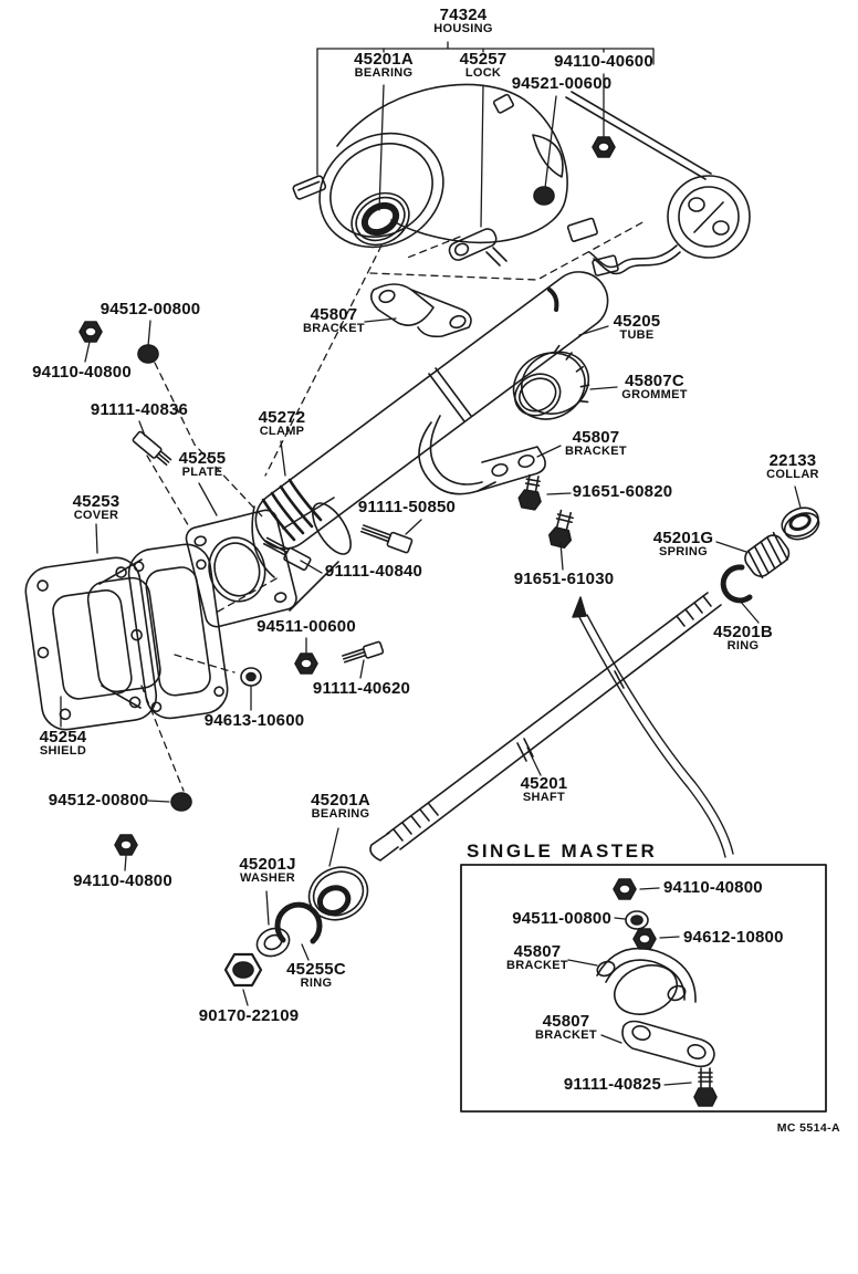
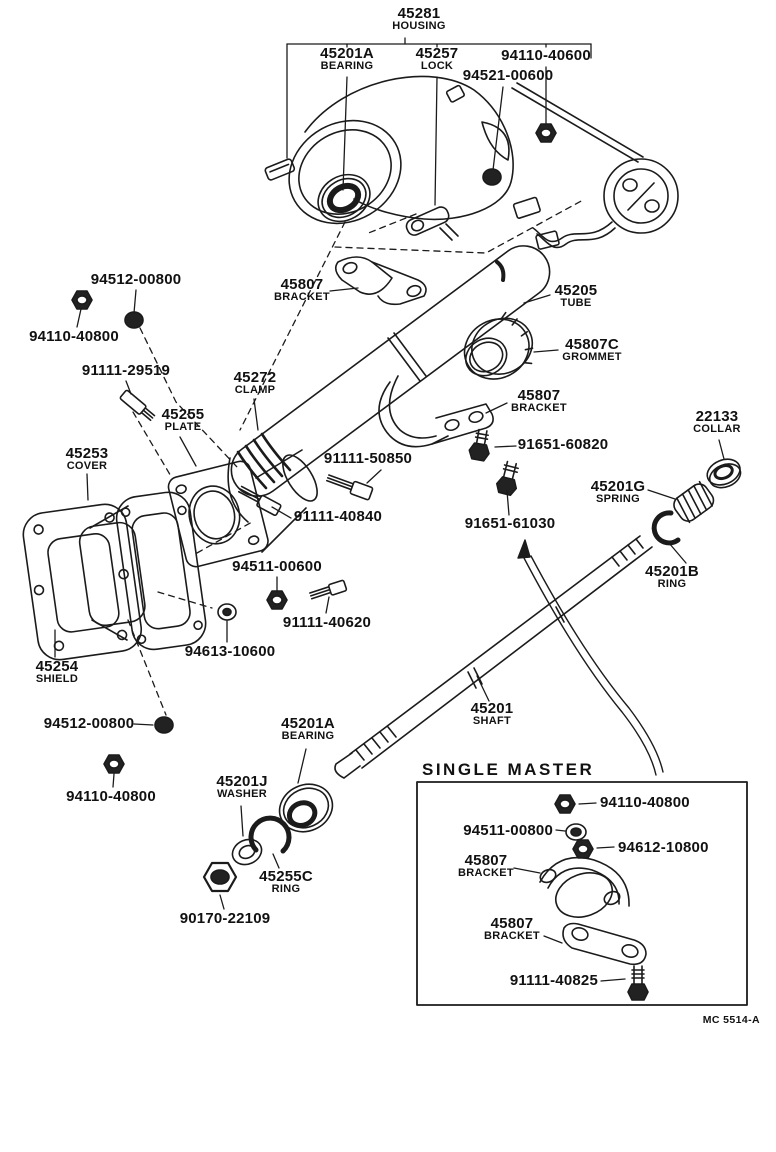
- 74324
+ 45281
  HOUSING
  45201A
  BEARING
  45257
  LOCK
  94110-40600
  94521-00600
  94512-00800
  94110-40800
- 91111-40836
+ 91111-29519
  45255
  PLATE
  45272
  CLAMP
  45807
  BRACKET
  45205
  TUBE
  45807C
  GROMMET
  45807
  BRACKET
  91111-50850
  91111-40840
  45253
  COVER
  45254
  SHIELD
  94511-00600
  91111-40620
  94613-10600
  91651-60820
  91651-61030
  22133
  COLLAR
  45201G
  SPRING
  45201B
  RING
  45201
  SHAFT
  94512-00800
  94110-40800
  45201A
  BEARING
  45201J
  WASHER
  45255C
  RING
  90170-22109
  SINGLE MASTER
  94110-40800
  94511-00800
  94612-10800
  45807
  BRACKET
  45807
  BRACKET
  91111-40825
  MC 5514-A
